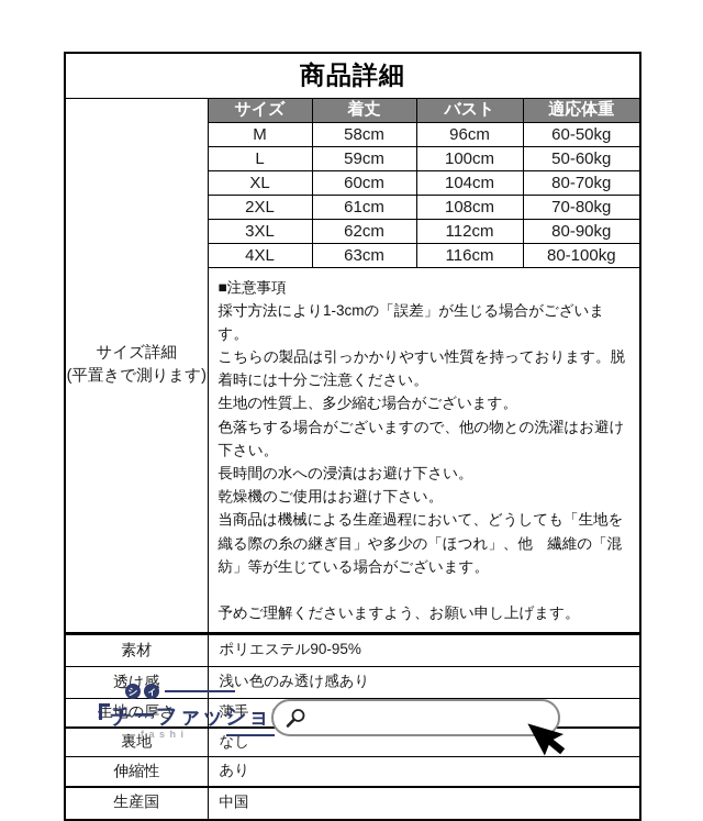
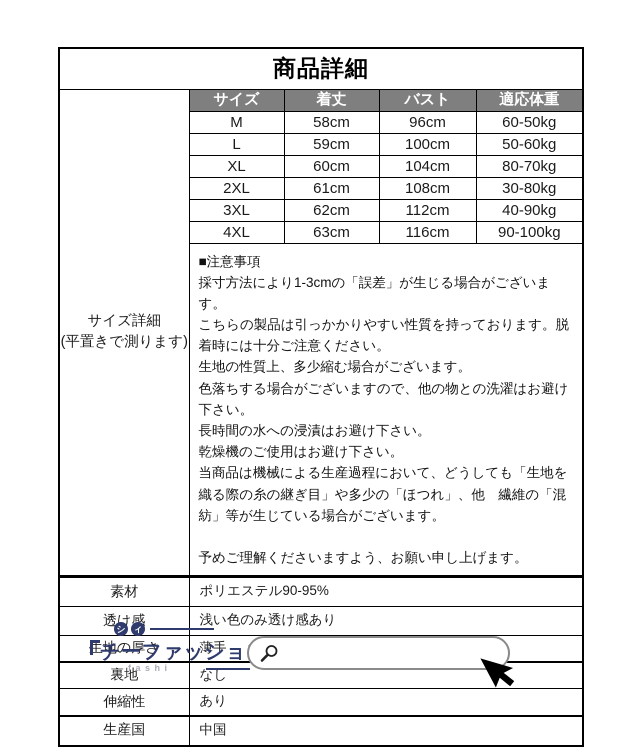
  商品詳細
  サイズ詳細 (平置きで測ります)	サイズ	着丈	バスト	適応体重
  M	58cm	96cm	60-50kg
  L	59cm	100cm	50-60kg
  XL	60cm	104cm	80-70kg
- 2XL	61cm	108cm	70-80kg
+ 2XL	61cm	108cm	30-80kg
- 3XL	62cm	112cm	80-90kg
+ 3XL	62cm	112cm	40-90kg
- 4XL	63cm	116cm	80-100kg
+ 4XL	63cm	116cm	90-100kg
  ■注意事項 採寸方法により1-3cmの「誤差」が生じる場合がございます。 こちらの製品は引っかかりやすい性質を持っております。脱着時には十分ご注意ください。 生地の性質上、多少縮む場合がございます。 色落ちする場合がございますので、他の物との洗濯はお避け下さい。 長時間の水への浸漬はお避け下さい。 乾燥機のご使用はお避け下さい。 当商品は機械による生産過程において、どうしても「生地を織る際の糸の継ぎ目」や多少の「ほつれ」、他 繊維の「混紡」等が生じている場合がございます。 予めご理解くださいますよう、お願い申し上げます。
  素材	ポリエステル90-95%
  透け感	浅い色のみ透け感あり
  生地の厚さ	薄手
  裏地	なし
  伸縮性	あり
  生産国	中国
  シ
  ィ
  チーファッショ
  fashi
